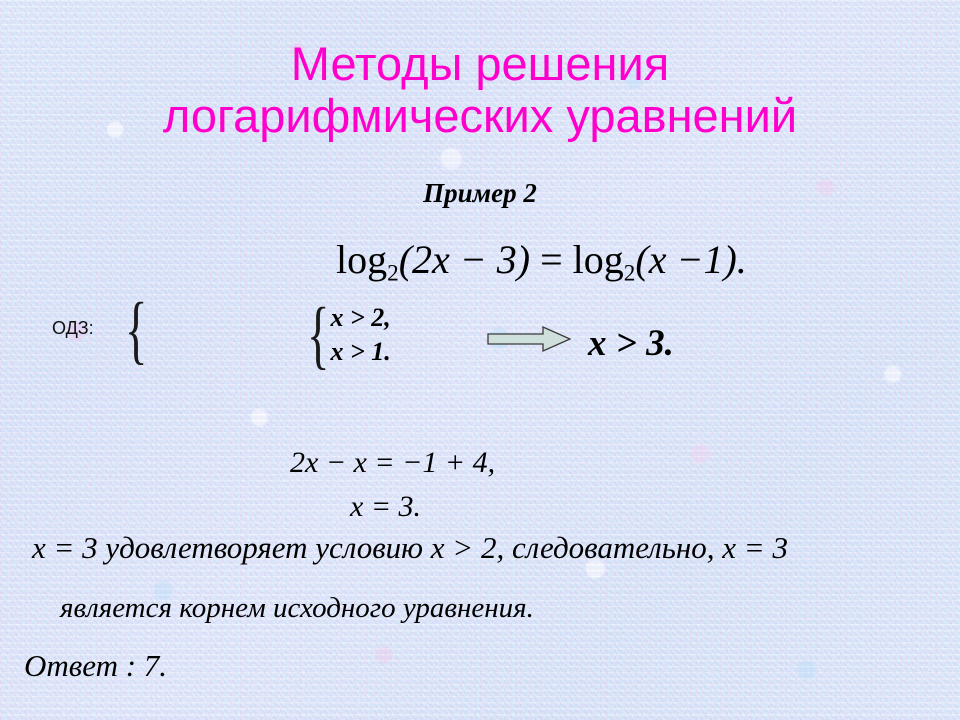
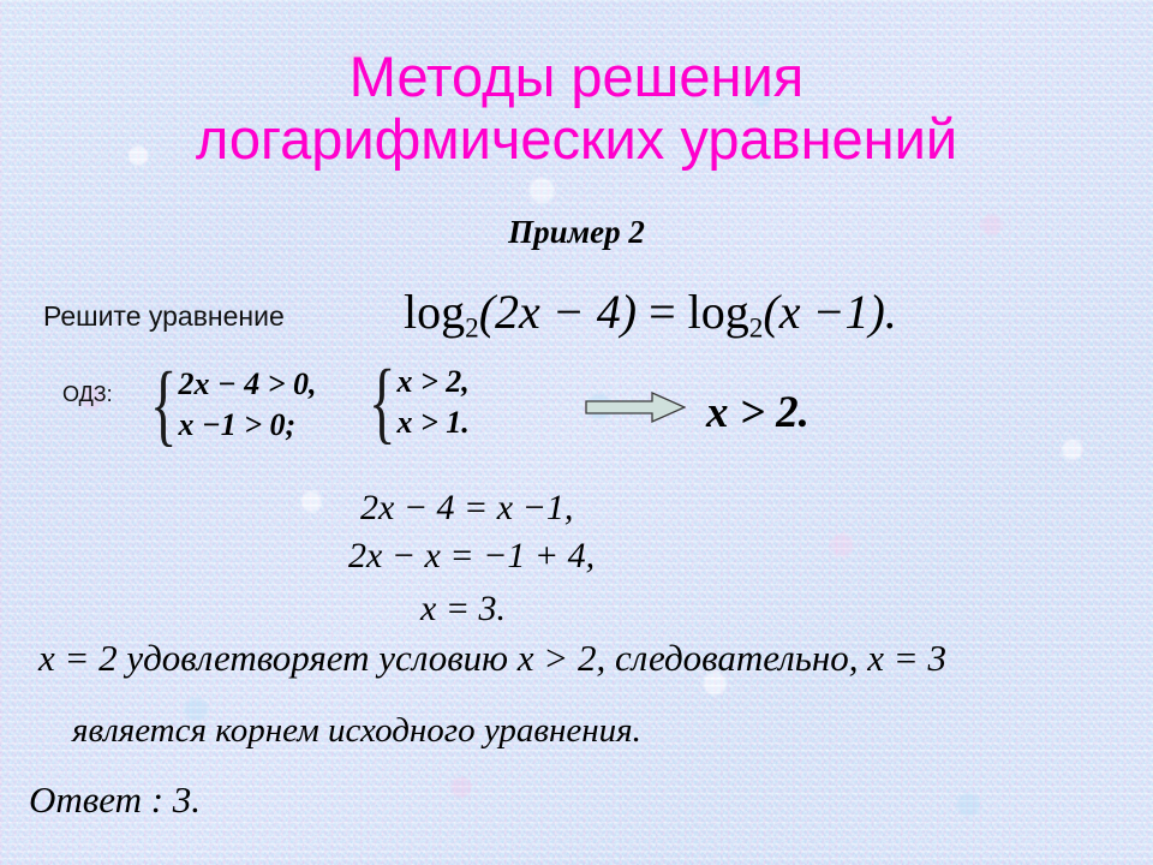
  Методы решения
  логарифмических уравнений
  Пример 2
+ Решите уравнение
- log2(2x − 3) = log2(x −1).
+ log2(2x − 4) = log2(x −1).
  ОДЗ:
  {
+ 2x − 4 > 0,
+ x −1 > 0;
  {
  x > 2,
  x > 1.
- x > 3.
+ x > 2.
+ 2x − 4 = x −1,
  2x − x = −1 + 4,
  x = 3.
- x = 3 удовлетворяет условию x > 2, следовательно, x = 3
+ x = 2 удовлетворяет условию x > 2, следовательно, x = 3
  является корнем исходного уравнения.
- Ответ : 7.
+ Ответ : 3.
